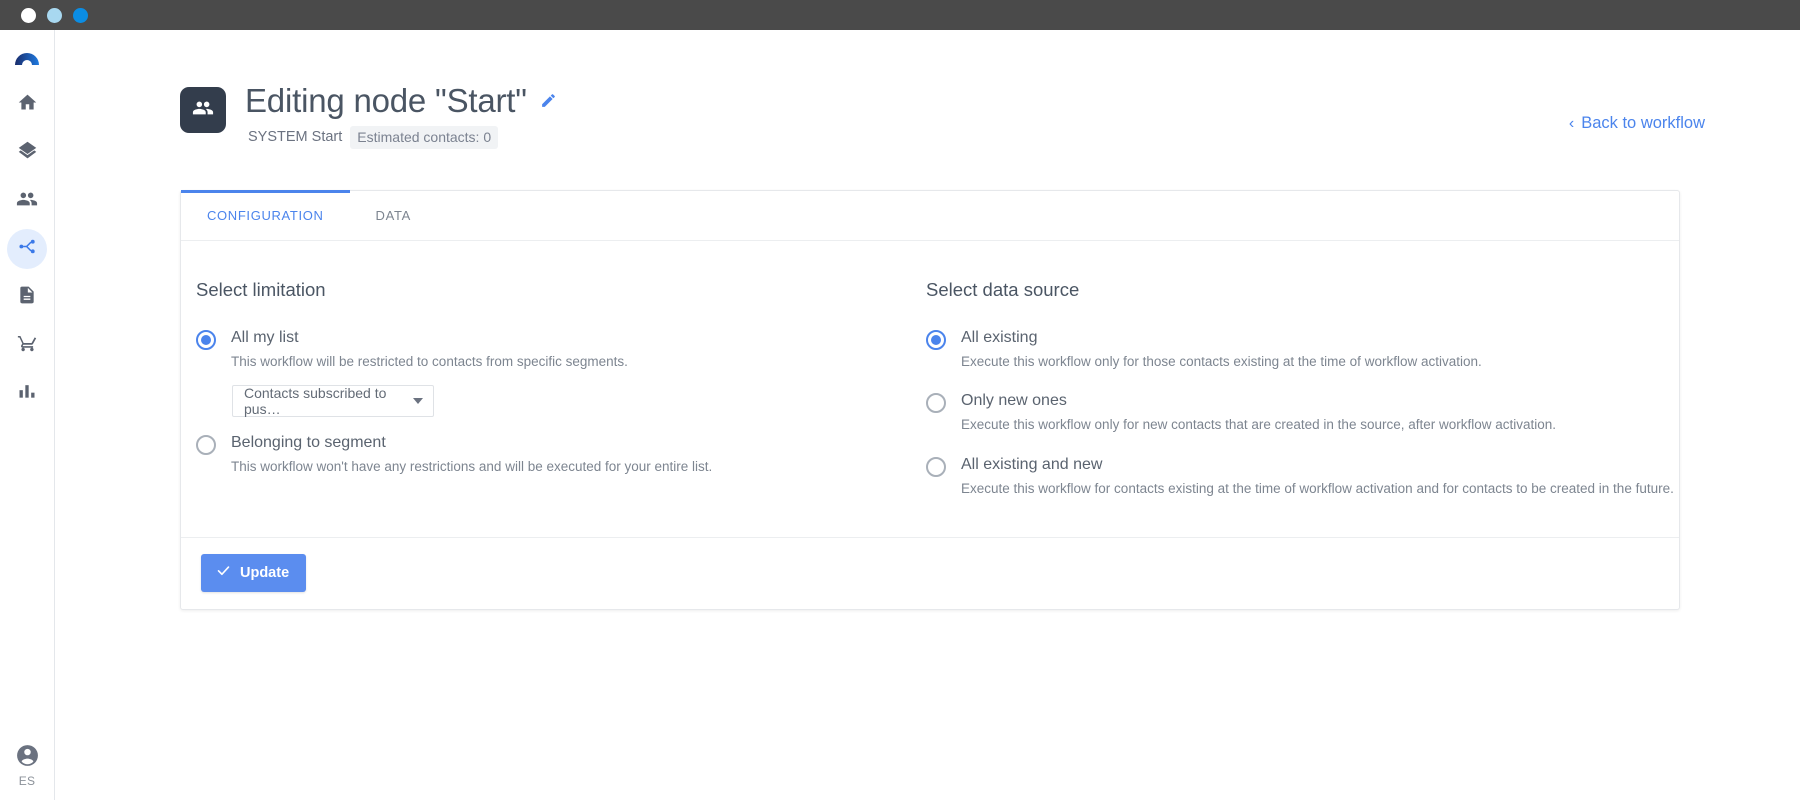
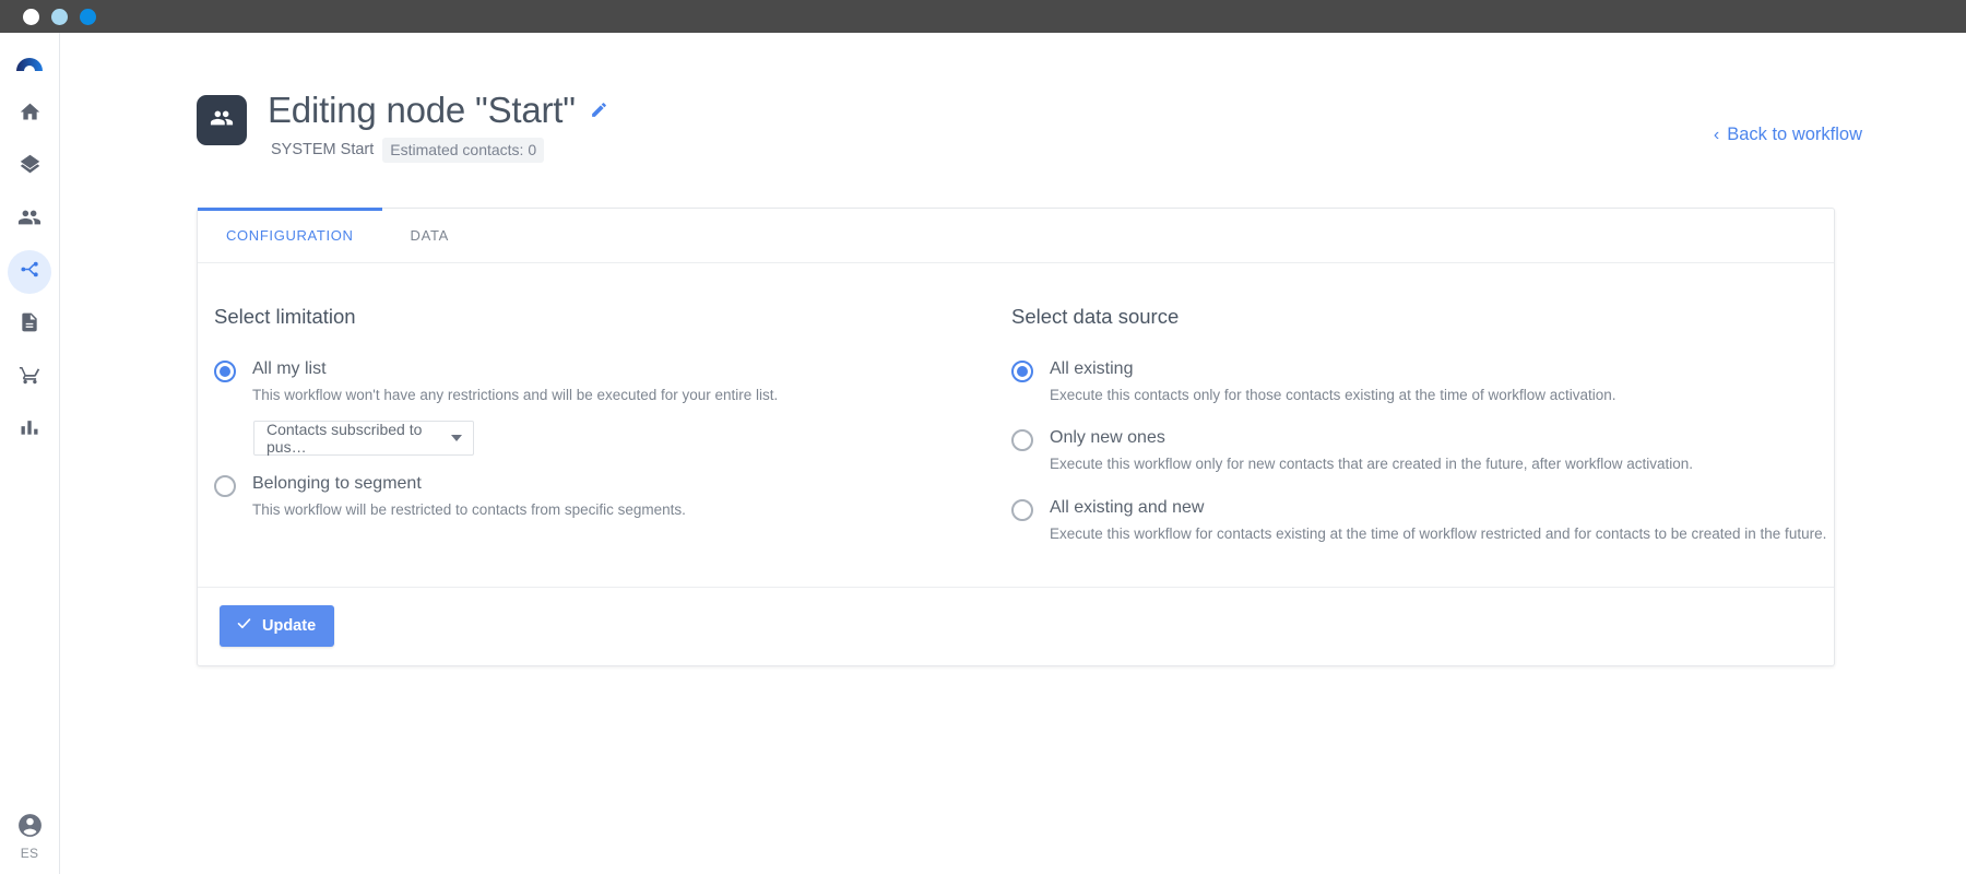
  ES
  Editing node "Start"
  SYSTEM Start
  Estimated contacts: 0
  ‹
  Back to workflow
  CONFIGURATION
  DATA
  Select limitation
  All my list
- This workflow will be restricted to contacts from specific segments.
+ This workflow won't have any restrictions and will be executed for your entire list.
  Contacts subscribed to pus…
  Belonging to segment
- This workflow won't have any restrictions and will be executed for your entire list.
+ This workflow will be restricted to contacts from specific segments.
  Select data source
  All existing
- Execute this workflow only for those contacts existing at the time of workflow activation.
+ Execute this contacts only for those contacts existing at the time of workflow activation.
  Only new ones
- Execute this workflow only for new contacts that are created in the source, after workflow activation.
+ Execute this workflow only for new contacts that are created in the future, after workflow activation.
  All existing and new
- Execute this workflow for contacts existing at the time of workflow activation and for contacts to be created in the future.
+ Execute this workflow for contacts existing at the time of workflow restricted and for contacts to be created in the future.
  Update
